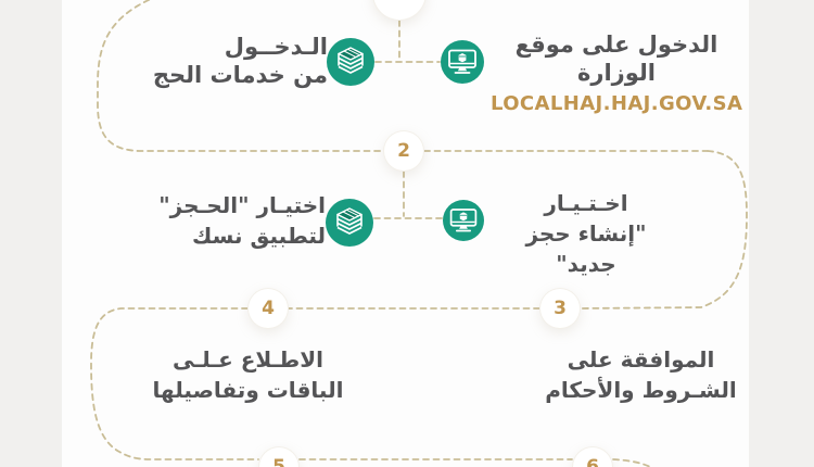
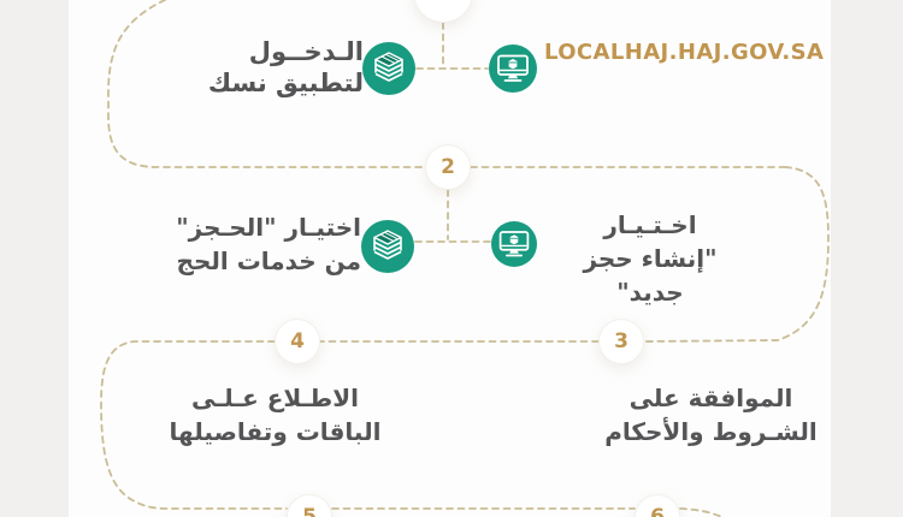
  2
  3
  4
- الدخول على موقع الوزارة
  LOCALHAJ.HAJ.GOV.SA
  الـدخــول
- من خدمات الحج
+ لتطبيق نسك
  اخـتـيـار
  "إنشاء حجز جديد"
  اختيـار "الحـجز"
- لتطبيق نسك
+ من خدمات الحج
  الموافقة على
  الشـروط والأحكام
  الاطـلاع عـلـى
  الباقات وتفاصيلها
